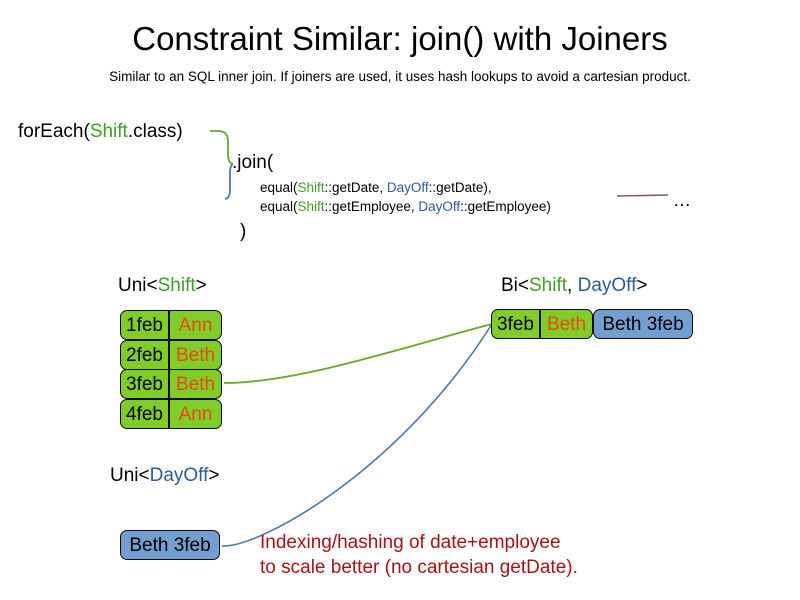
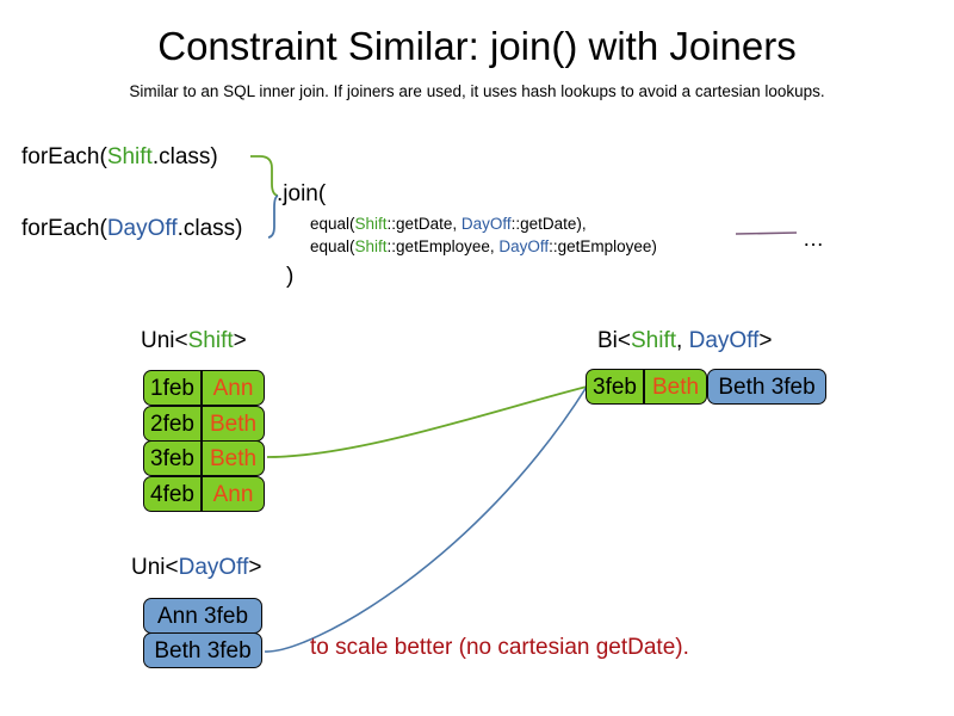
  Constraint Similar: join() with Joiners
- Similar to an SQL inner join. If joiners are used, it uses hash lookups to avoid a cartesian product.
+ Similar to an SQL inner join. If joiners are used, it uses hash lookups to avoid a cartesian lookups.
  forEach(Shift.class)
+ forEach(DayOff.class)
  .join(
  equal(Shift::getDate, DayOff::getDate),
  equal(Shift::getEmployee, DayOff::getEmployee)
  )
  …
  Uni<Shift>
  1feb
  Ann
  2feb
  Beth
  3feb
  Beth
  4feb
  Ann
  Uni<DayOff>
+ Ann 3feb
  Beth 3feb
  Bi<Shift, DayOff>
  3feb
  Beth
  Beth 3feb
- Indexing/hashing of date+employee
  to scale better (no cartesian getDate).
